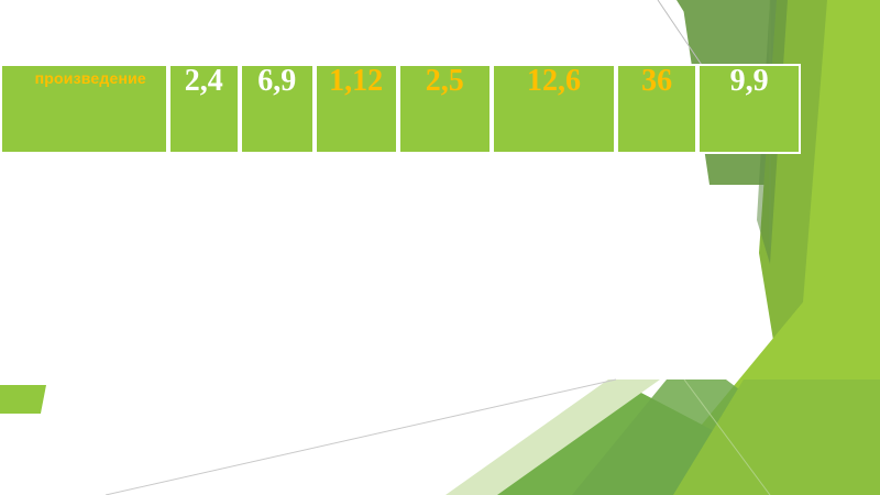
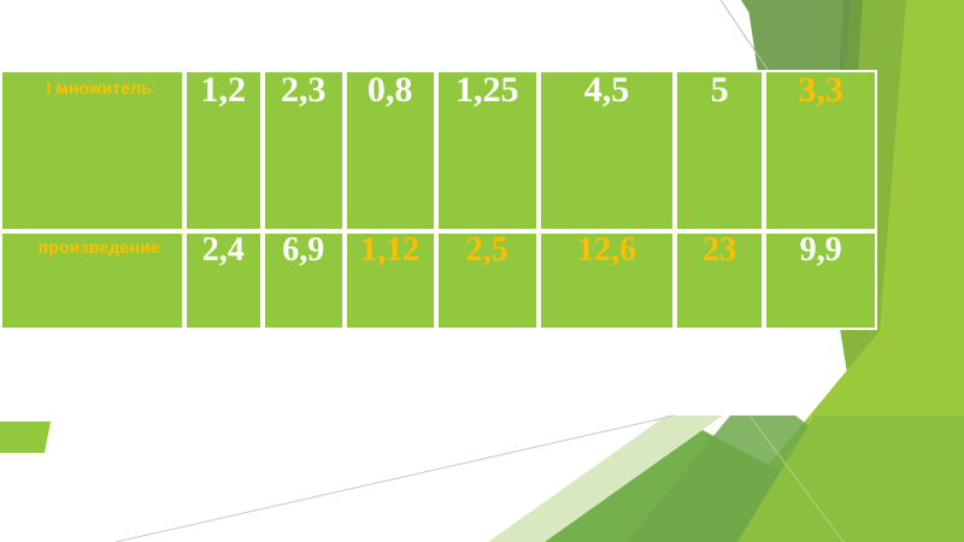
+ I множитель	1,2	2,3	0,8	1,25	4,5	5	3,3
- произведение	2,4	6,9	1,12	2,5	12,6	36	9,9
+ произведение	2,4	6,9	1,12	2,5	12,6	23	9,9
